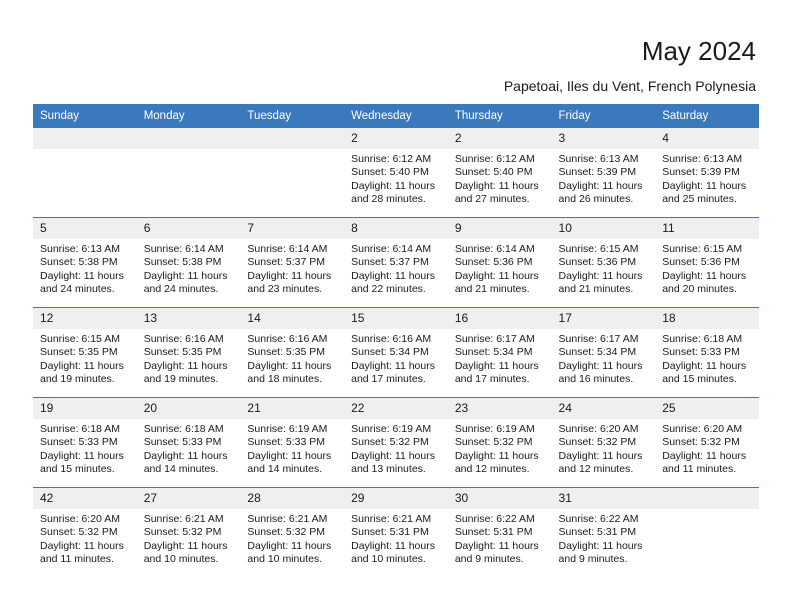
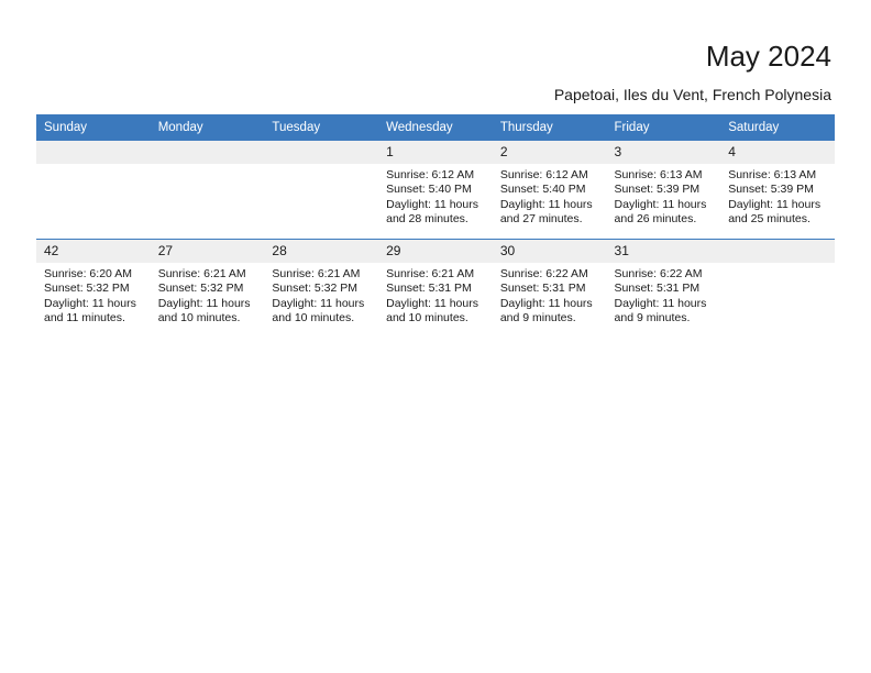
  May 2024
  Papetoai, Iles du Vent, French Polynesia
  Sunday	Monday	Tuesday	Wednesday	Thursday	Friday	Saturday
- 			2Sunrise: 6:12 AMSunset: 5:40 PMDaylight: 11 hoursand 28 minutes.	2Sunrise: 6:12 AMSunset: 5:40 PMDaylight: 11 hoursand 27 minutes.	3Sunrise: 6:13 AMSunset: 5:39 PMDaylight: 11 hoursand 26 minutes.	4Sunrise: 6:13 AMSunset: 5:39 PMDaylight: 11 hoursand 25 minutes.
+ 			1Sunrise: 6:12 AMSunset: 5:40 PMDaylight: 11 hoursand 28 minutes.	2Sunrise: 6:12 AMSunset: 5:40 PMDaylight: 11 hoursand 27 minutes.	3Sunrise: 6:13 AMSunset: 5:39 PMDaylight: 11 hoursand 26 minutes.	4Sunrise: 6:13 AMSunset: 5:39 PMDaylight: 11 hoursand 25 minutes.
- 5Sunrise: 6:13 AMSunset: 5:38 PMDaylight: 11 hoursand 24 minutes.	6Sunrise: 6:14 AMSunset: 5:38 PMDaylight: 11 hoursand 24 minutes.	7Sunrise: 6:14 AMSunset: 5:37 PMDaylight: 11 hoursand 23 minutes.	8Sunrise: 6:14 AMSunset: 5:37 PMDaylight: 11 hoursand 22 minutes.	9Sunrise: 6:14 AMSunset: 5:36 PMDaylight: 11 hoursand 21 minutes.	10Sunrise: 6:15 AMSunset: 5:36 PMDaylight: 11 hoursand 21 minutes.	11Sunrise: 6:15 AMSunset: 5:36 PMDaylight: 11 hoursand 20 minutes.
- 12Sunrise: 6:15 AMSunset: 5:35 PMDaylight: 11 hoursand 19 minutes.	13Sunrise: 6:16 AMSunset: 5:35 PMDaylight: 11 hoursand 19 minutes.	14Sunrise: 6:16 AMSunset: 5:35 PMDaylight: 11 hoursand 18 minutes.	15Sunrise: 6:16 AMSunset: 5:34 PMDaylight: 11 hoursand 17 minutes.	16Sunrise: 6:17 AMSunset: 5:34 PMDaylight: 11 hoursand 17 minutes.	17Sunrise: 6:17 AMSunset: 5:34 PMDaylight: 11 hoursand 16 minutes.	18Sunrise: 6:18 AMSunset: 5:33 PMDaylight: 11 hoursand 15 minutes.
- 19Sunrise: 6:18 AMSunset: 5:33 PMDaylight: 11 hoursand 15 minutes.	20Sunrise: 6:18 AMSunset: 5:33 PMDaylight: 11 hoursand 14 minutes.	21Sunrise: 6:19 AMSunset: 5:33 PMDaylight: 11 hoursand 14 minutes.	22Sunrise: 6:19 AMSunset: 5:32 PMDaylight: 11 hoursand 13 minutes.	23Sunrise: 6:19 AMSunset: 5:32 PMDaylight: 11 hoursand 12 minutes.	24Sunrise: 6:20 AMSunset: 5:32 PMDaylight: 11 hoursand 12 minutes.	25Sunrise: 6:20 AMSunset: 5:32 PMDaylight: 11 hoursand 11 minutes.
  42Sunrise: 6:20 AMSunset: 5:32 PMDaylight: 11 hoursand 11 minutes.	27Sunrise: 6:21 AMSunset: 5:32 PMDaylight: 11 hoursand 10 minutes.	28Sunrise: 6:21 AMSunset: 5:32 PMDaylight: 11 hoursand 10 minutes.	29Sunrise: 6:21 AMSunset: 5:31 PMDaylight: 11 hoursand 10 minutes.	30Sunrise: 6:22 AMSunset: 5:31 PMDaylight: 11 hoursand 9 minutes.	31Sunrise: 6:22 AMSunset: 5:31 PMDaylight: 11 hoursand 9 minutes.
